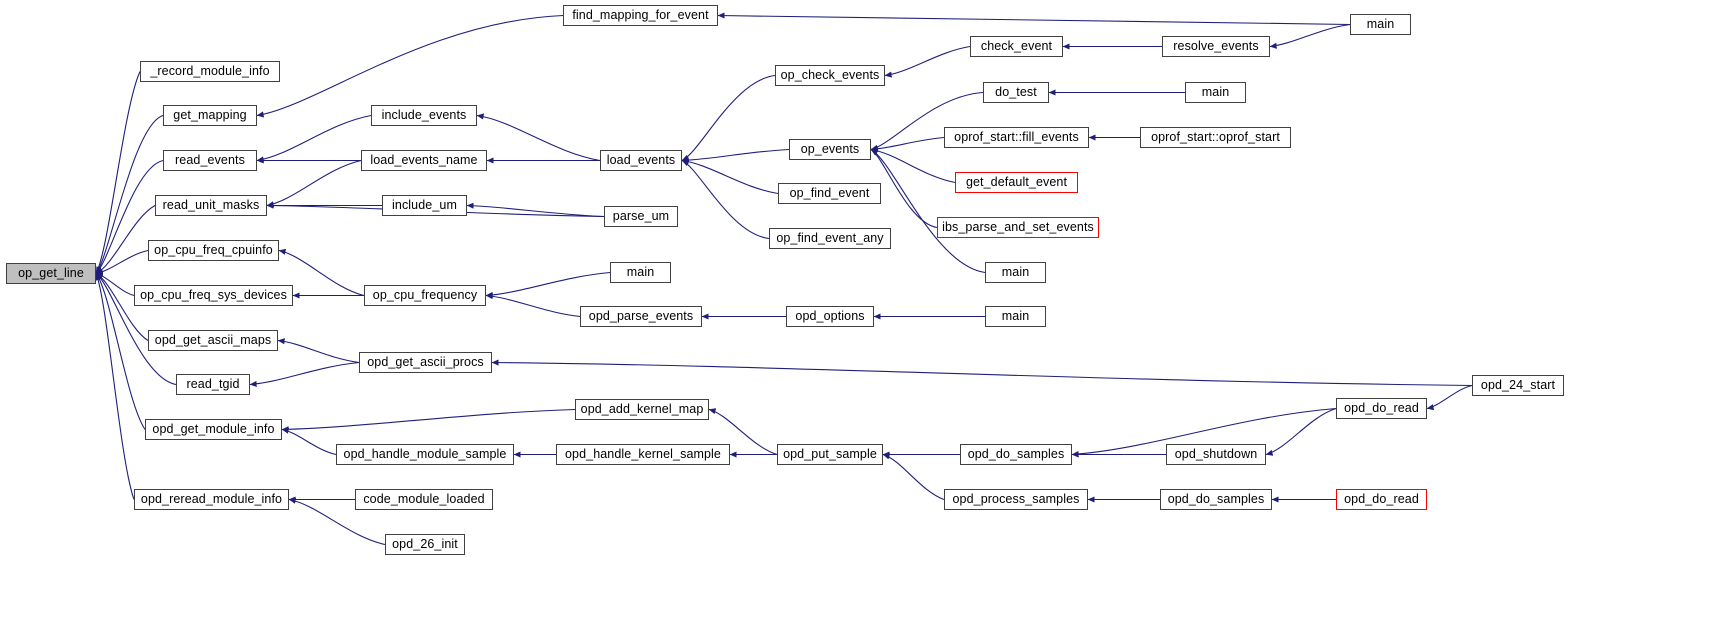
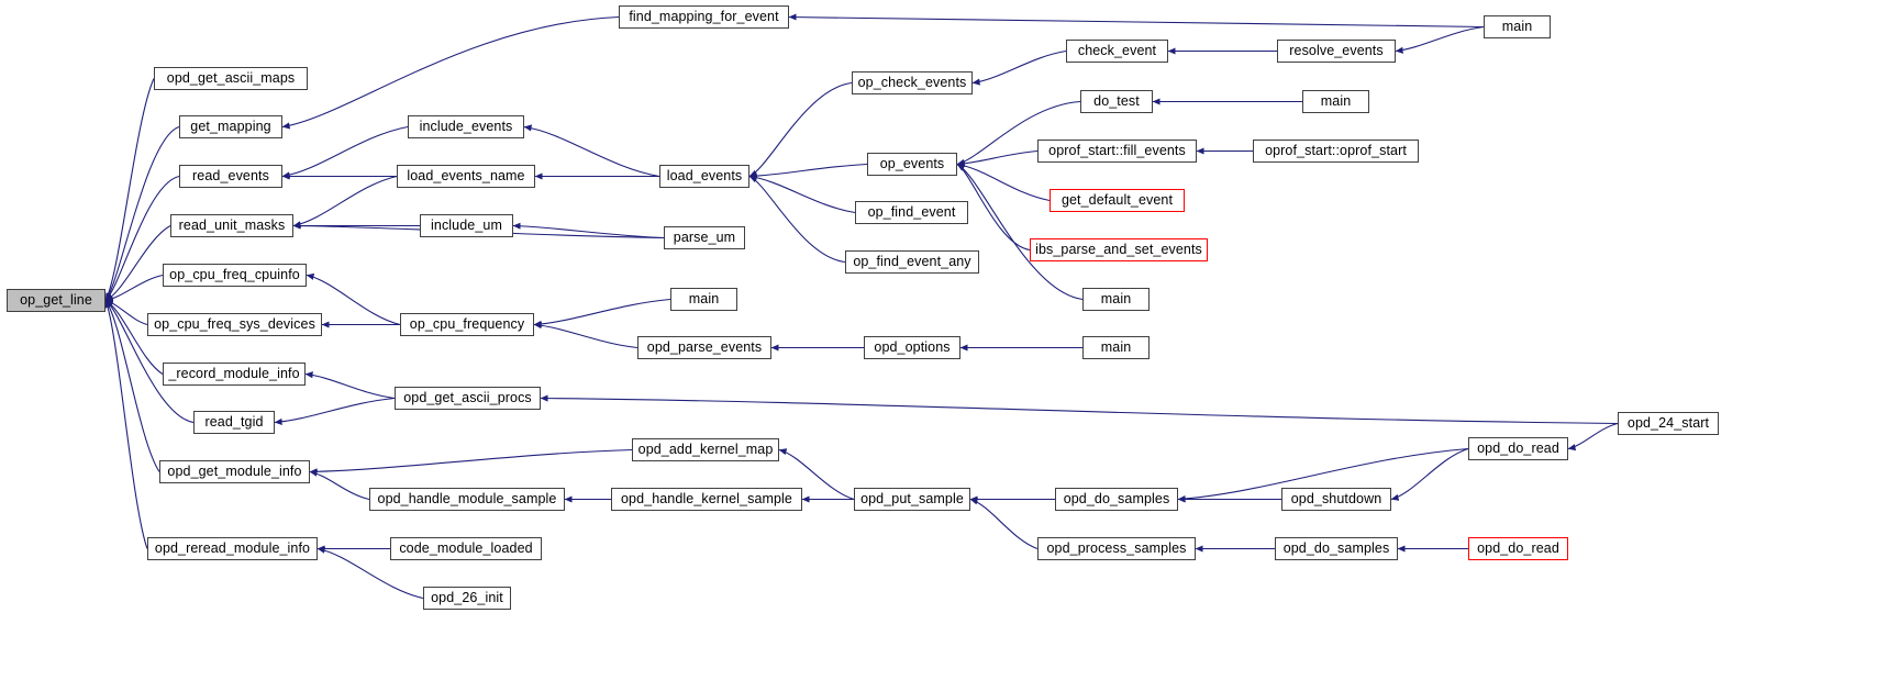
  op_get_line
- _record_module_info
+ opd_get_ascii_maps
  get_mapping
  read_events
  read_unit_masks
  op_cpu_freq_cpuinfo
  op_cpu_freq_sys_devices
- opd_get_ascii_maps
+ _record_module_info
  read_tgid
  opd_get_module_info
  opd_reread_module_info
  include_events
  load_events_name
  include_um
  op_cpu_frequency
  opd_get_ascii_procs
  opd_handle_module_sample
  code_module_loaded
  opd_26_init
  find_mapping_for_event
  load_events
  parse_um
  main
  opd_parse_events
  opd_add_kernel_map
  opd_handle_kernel_sample
  op_check_events
  op_events
  op_find_event
  op_find_event_any
  opd_options
  opd_put_sample
  check_event
  do_test
  oprof_start::fill_events
  get_default_event
  ibs_parse_and_set_events
  main
  main
  opd_do_samples
  opd_process_samples
  resolve_events
  main
  oprof_start::oprof_start
  opd_shutdown
  opd_do_samples
  opd_do_read
  opd_do_read
  main
  opd_24_start
